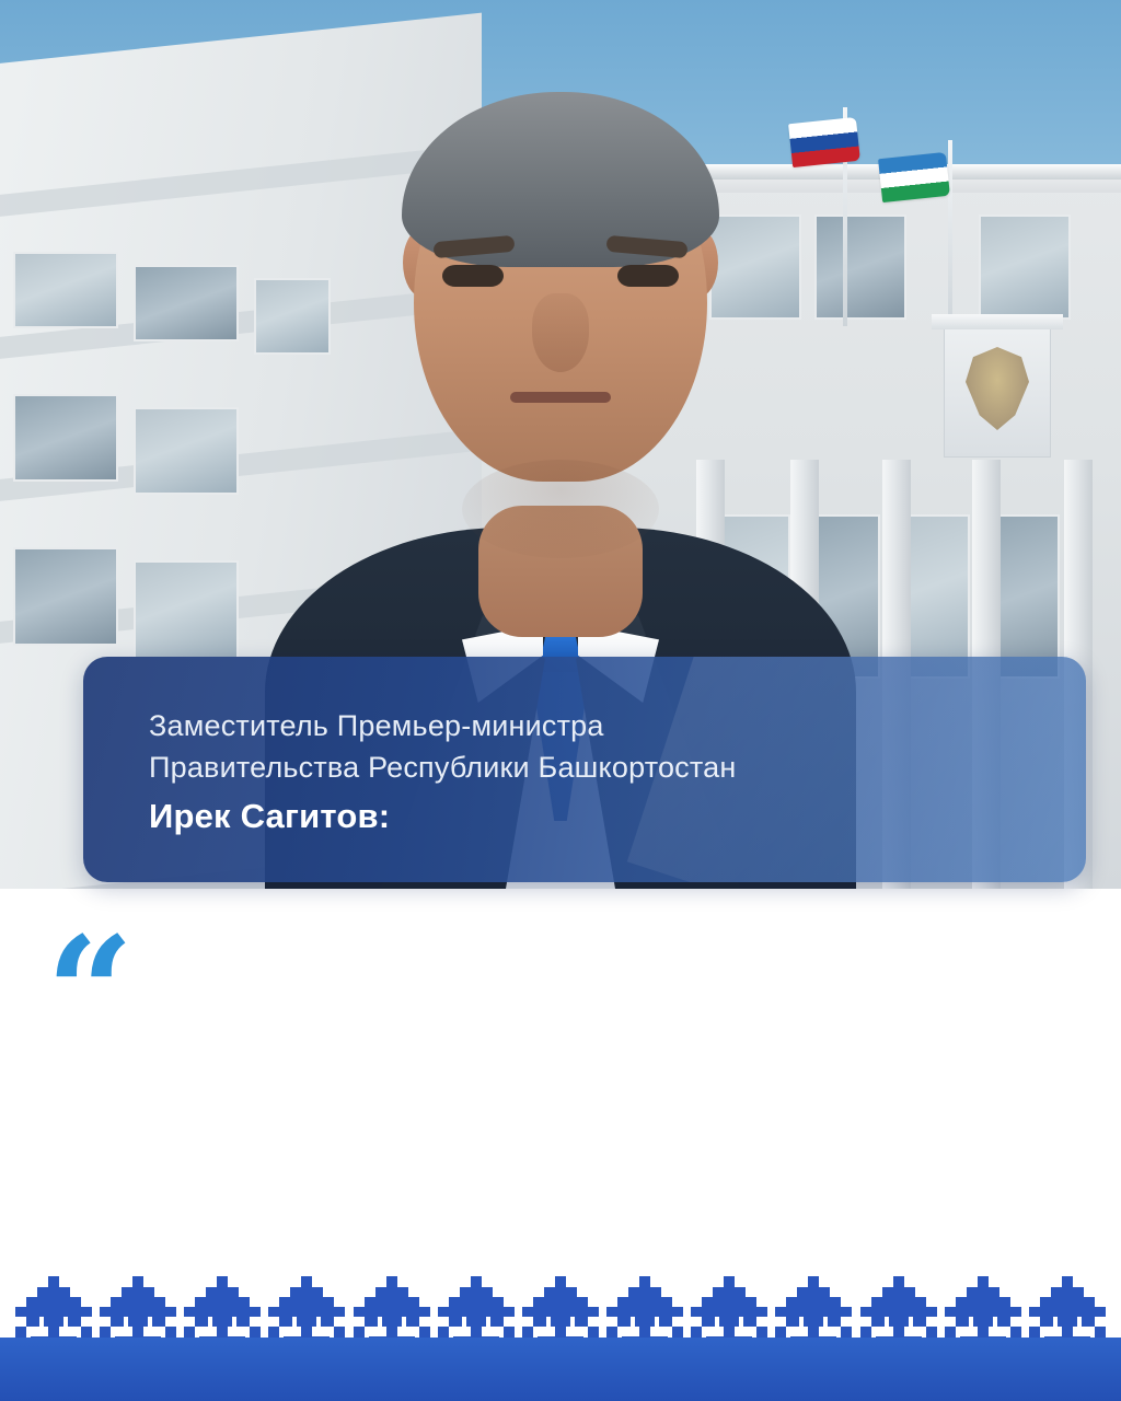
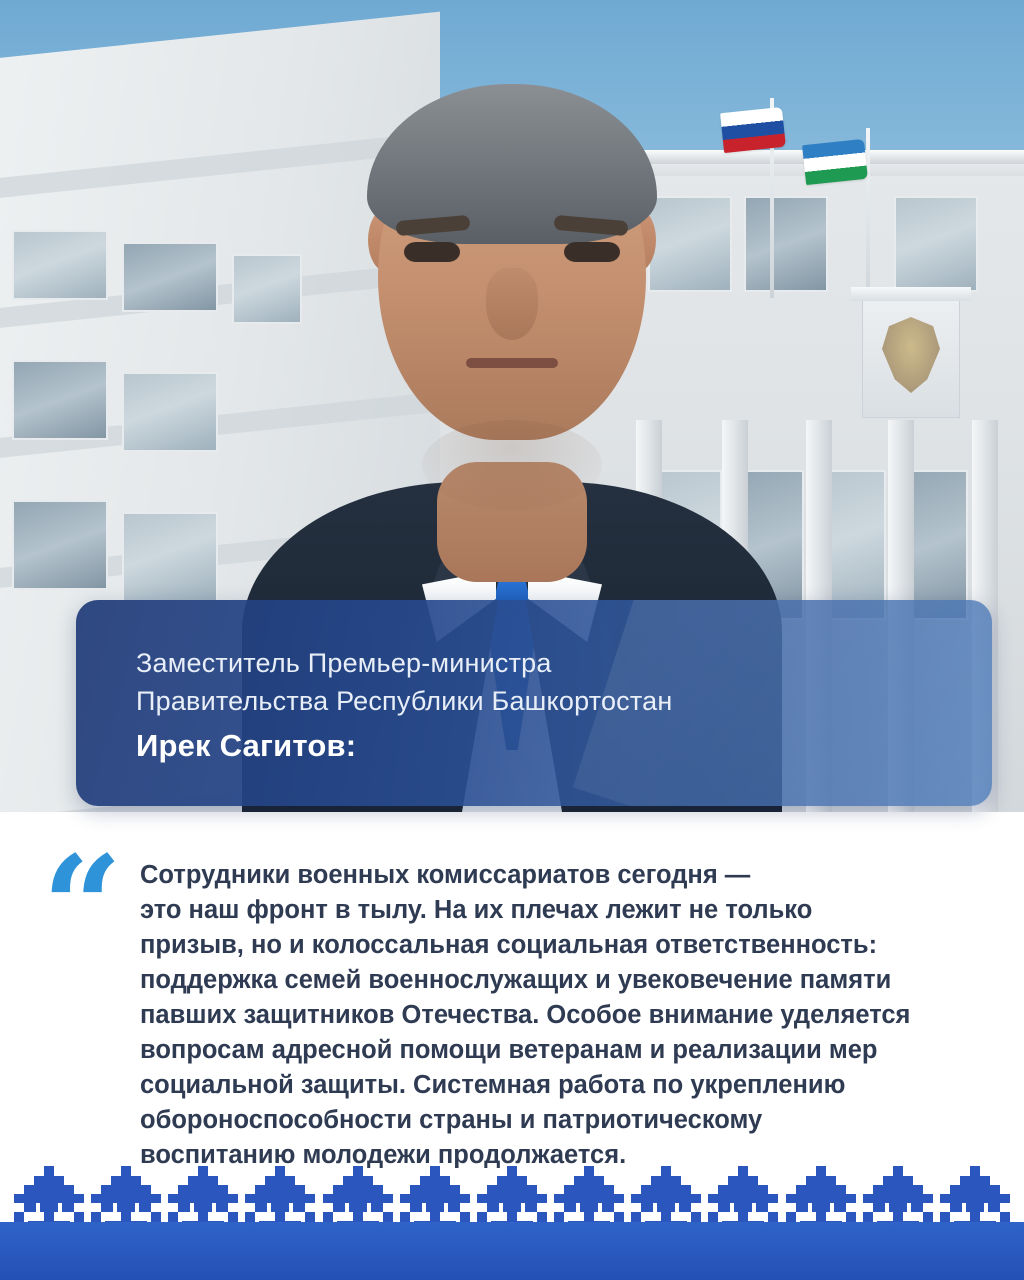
  Заместитель Премьер-министра
  Правительства Республики Башкорт
  Ирек Сагитов:
  “
+ Сотрудники военных комиссариатов сегодня —
+ это наш фронт в тылу. На их плечах лежит не только
+ призыв, но и колоссальная социальная ответственность:
+ поддержка семей военнослужащих и увековечение памяти
+ павших защитников Отечества. Особое внимание уделяется
+ вопросам адресной помощи ветеранам и реализации мер
+ социальной защиты. Системная работа по укреплению
+ обороноспособности страны и патриотическому
+ воспитанию молодежи продолжается.
